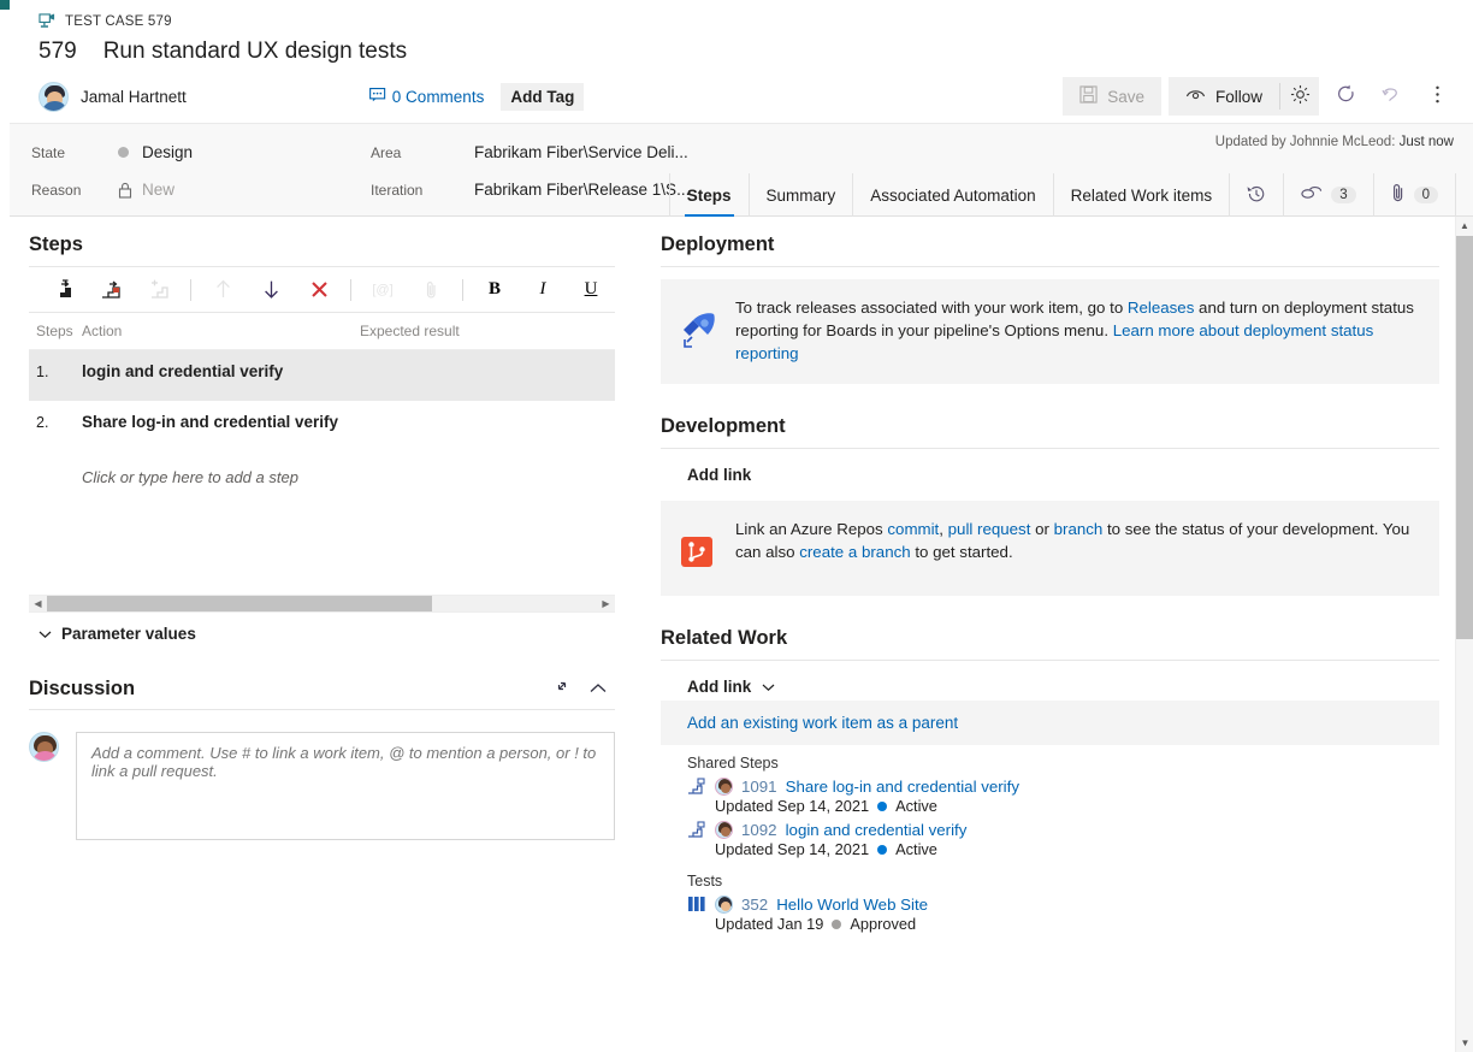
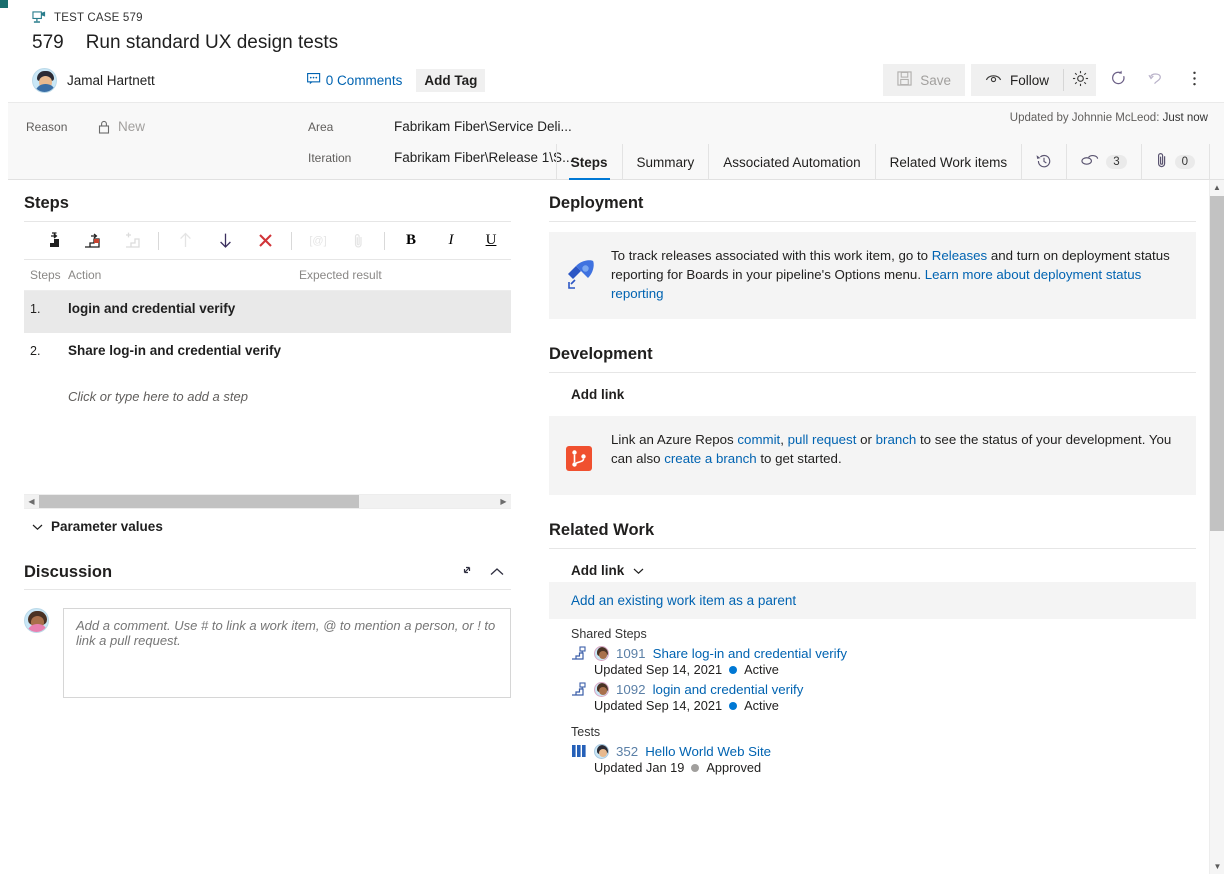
  TEST CASE 579
  579
  Run standard UX design tests
  Jamal Hartnett
  0 Comments
  Add Tag
  Save
  Follow
- State
- Design
  Reason
  New
  Area
  Fabrikam Fiber\Service Deli...
  Iteration
  Fabrikam Fiber\Release 1\
  Updated by Johnnie McLeod: Just now
  Steps
  Summary
  Associated Automation
  Related Work items
  3
  0
  Steps
  [@]
  B
  I
  U
  Steps
  Action
  Expected result
  1.
  login and credential verify
  2.
  Share log-in and credential verify
  Click or type here to add a step
  ◀
  ▶
  Parameter values
  Discussion
  Deployment
- To track releases associated with your work item, go to Releases and turn on deployment status reporting for Boards in your pipeline's Options menu. Learn more about deployment status reporting
+ To track releases associated with this work item, go to Releases and turn on deployment status reporting for Boards in your pipeline's Options menu. Learn more about deployment status reporting
  Development
  Add link
  Link an Azure Repos commit, pull request or branch to see the status of your development. You can also create a branch to get started.
  Related Work
  Add link
  Add an existing work item as a parent
  Shared Steps
  1091
  Share log-in and credential verify
  Updated Sep 14, 2021
  Active
  1092
  login and credential verify
  Updated Sep 14, 2021
  Active
  Tests
  352
  Hello World Web Site
  Updated Jan 19
  Approved
  ▲
  ▼
